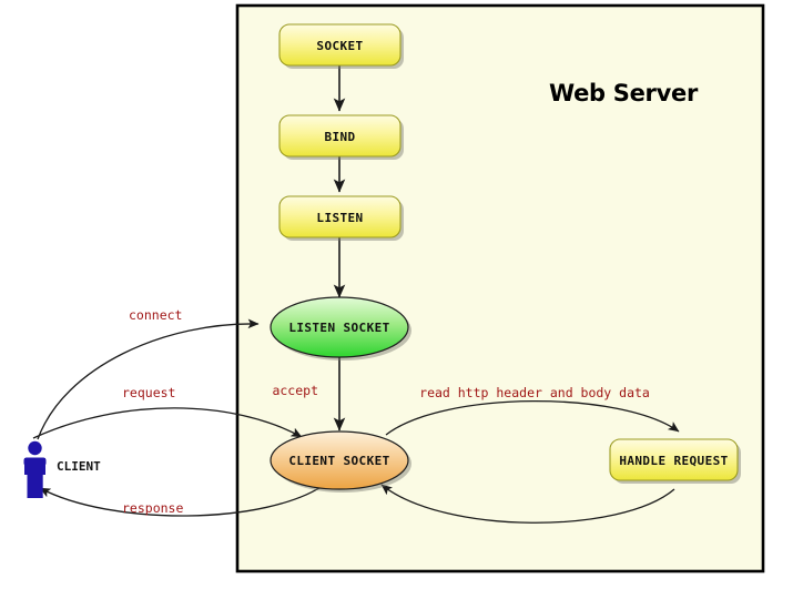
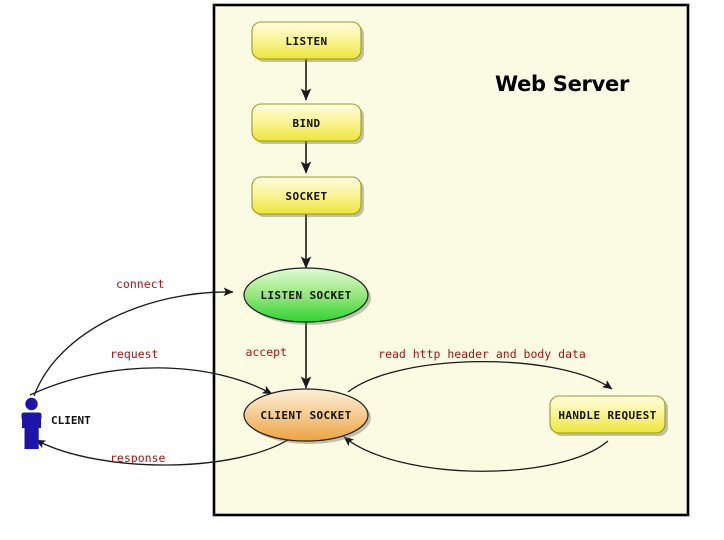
  Web Server
  accept
  connect
  request
  response
  read http header and body data
- SOCKET
+ LISTEN
  BIND
- LISTEN
+ SOCKET
  LISTEN SOCKET
  CLIENT SOCKET
  HANDLE REQUEST
  CLIENT
